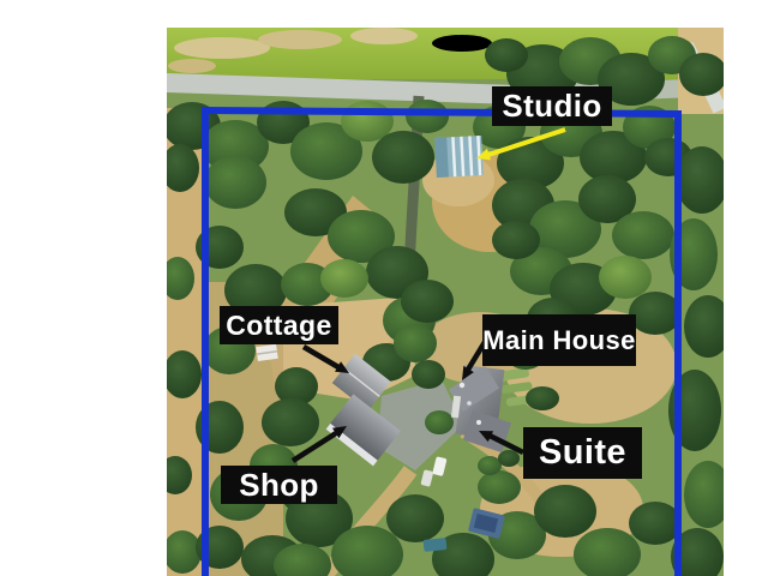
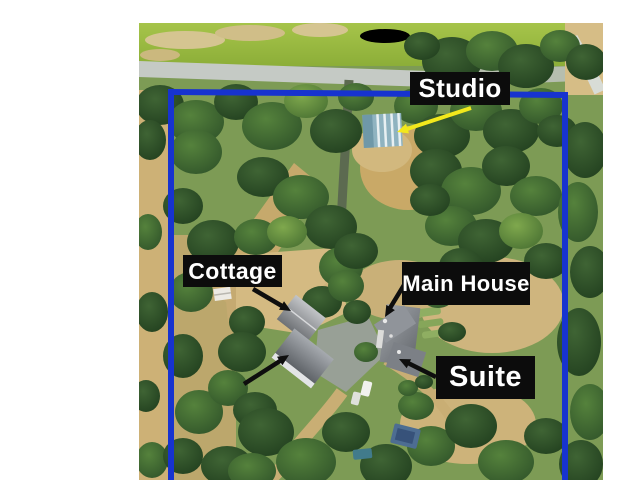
  Studio
  Cottage
  Main House
- Shop
  Suite
